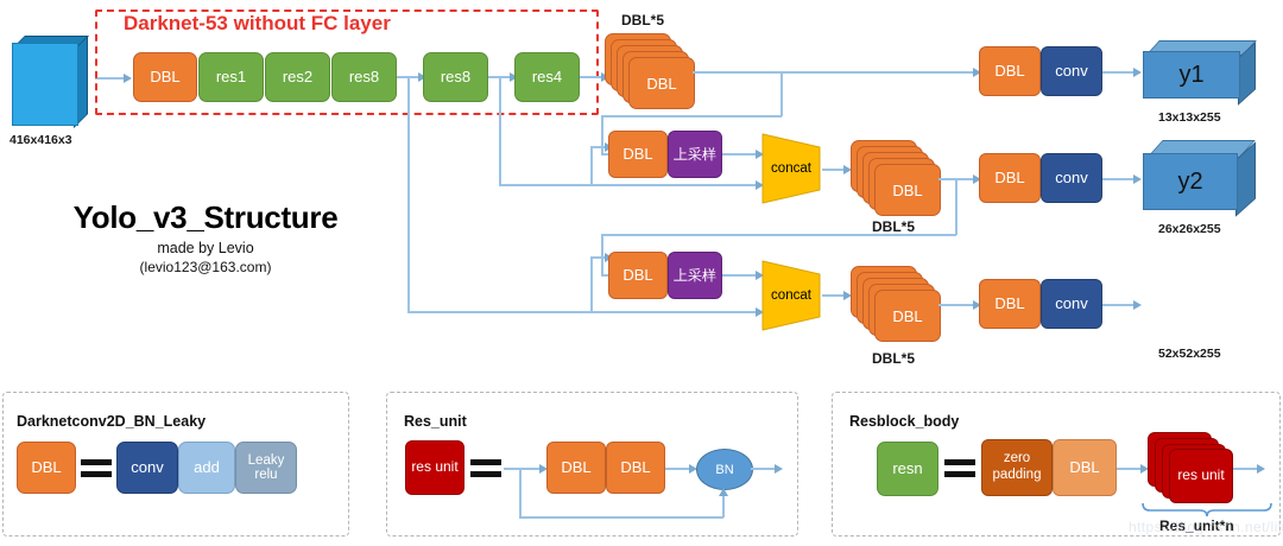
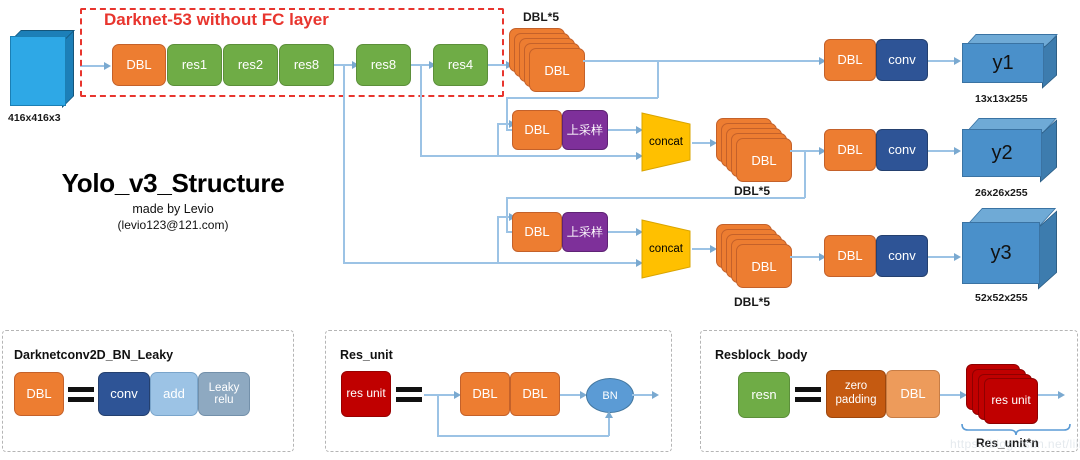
  416x416x3
  Darknet-53 without FC layer
  DBL
  res1
  res2
  res8
  res8
  res4
  DBL*5
  DBL
  DBL
  conv
  y1
  13x13x255
  DBL
  上采样
  concat
  DBL
  DBL*5
  DBL
  conv
  y2
  26x26x255
  DBL
  上采样
  concat
  DBL
  DBL*5
  DBL
  conv
+ y3
  52x52x255
  Yolo_v3_Structure
  made by Levio
- (levio123@163.com)
+ (levio123@121.com)
  Darknetconv2D_BN_Leaky
  DBL
  conv
  add
  Leaky relu
  Res_unit
  res unit
  DBL
  DBL
  BN
  Resblock_body
  resn
  zero padding
  DBL
  res unit
  Res_unit*n
  https://blog.csdn.net/lil
